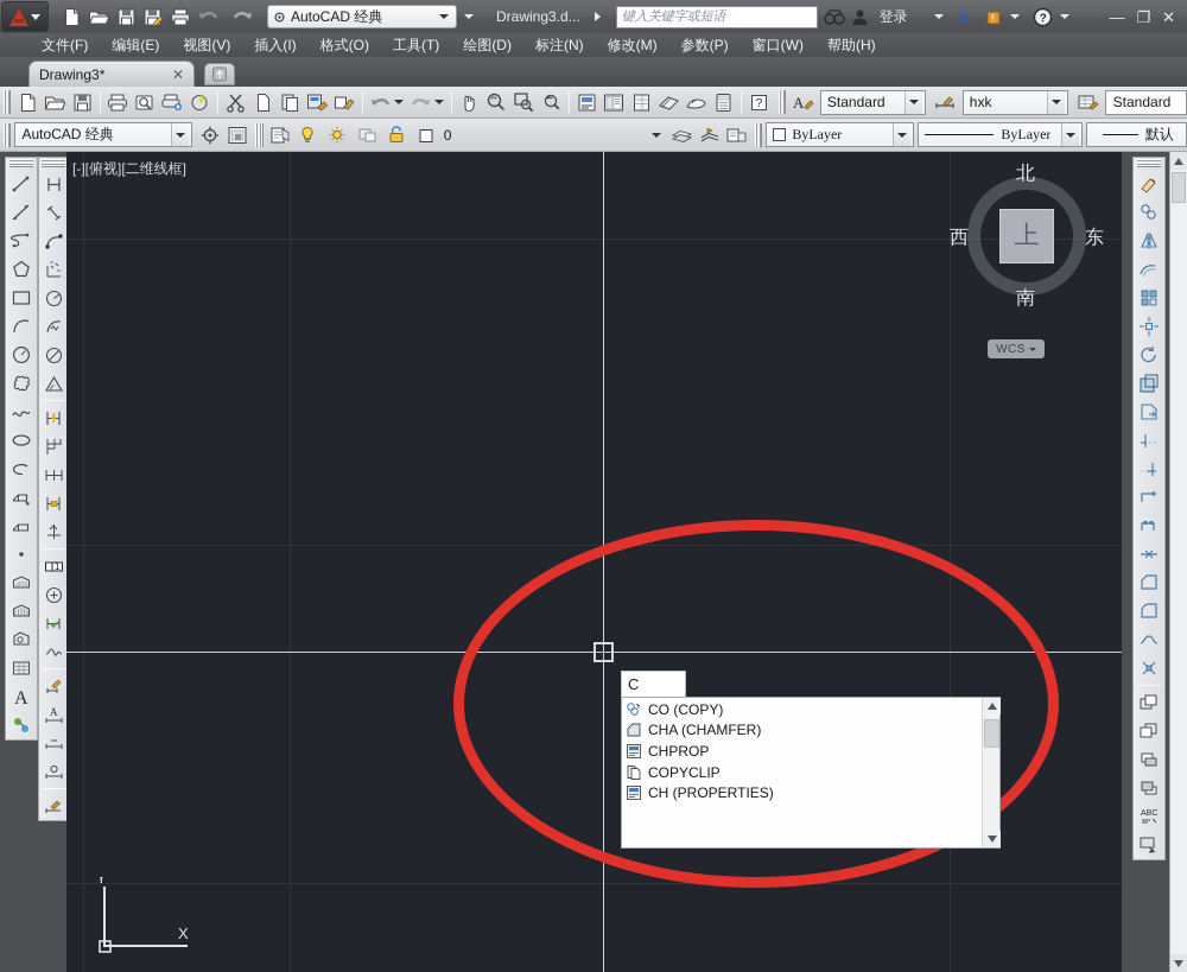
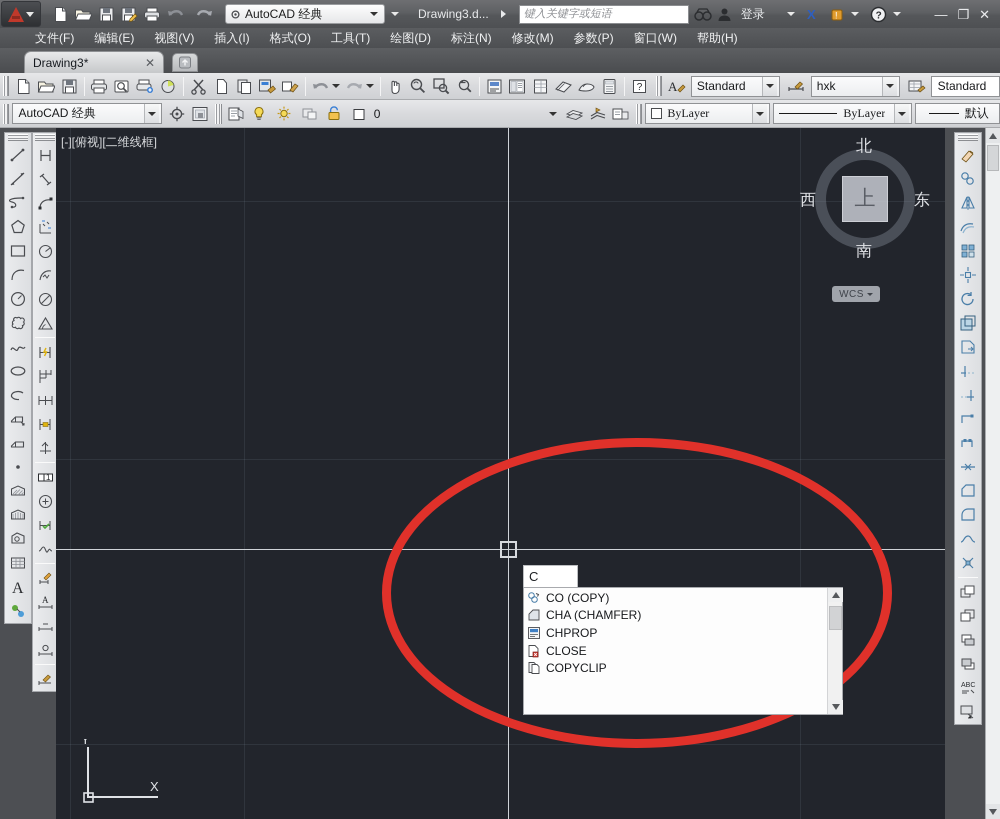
  AutoCAD 经典
  Drawing3.d...
  键入关键字或短语
  登录
  X
  !
  ?
  —
  ❐
  ✕
  文件(F)
  编辑(E)
  视图(V)
  插入(I)
  格式(O)
  工具(T)
  绘图(D)
  标注(N)
  修改(M)
  参数(P)
  窗口(W)
  帮助(H)
  Drawing3*
  ✕
  ?
  A
  Standard
  hxk
  Standard
  AutoCAD 经典
  0
  ByLayer
  ByLayer
  默认
  A
  1
  A
  [-][俯视][二维线框]
  上
  北
  南
  西
  东
  WCS
  C
  CO (COPY)
  CHA (CHAMFER)
  CHPROP
+ CLOSE
  COPYCLIP
- CH (PROPERTIES)
  Y
  X
